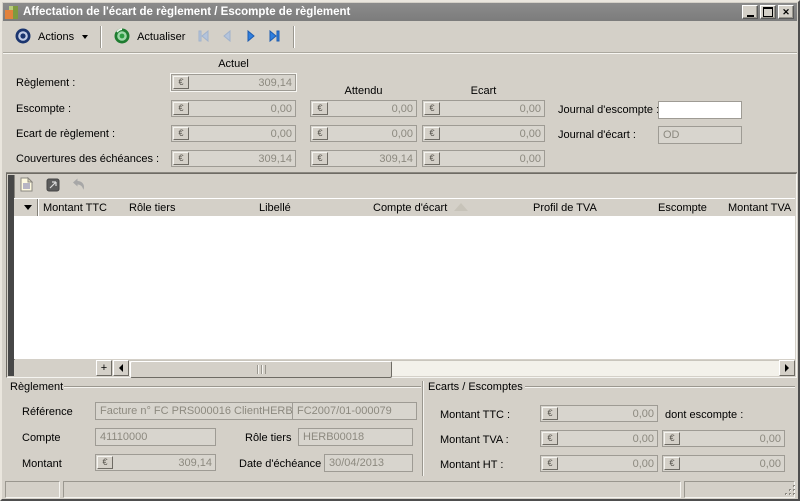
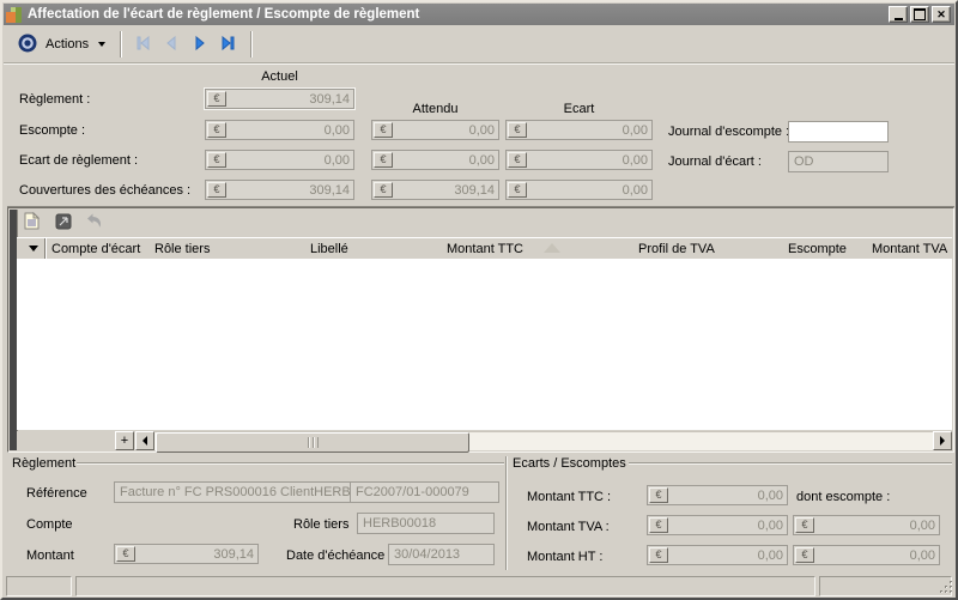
  Affectation de l'écart de règlement / Escompte de règlement
  ✕
  Actions
- Actualiser
  Actuel
  Attendu
  Ecart
  Règlement :
  Escompte :
  Ecart de règlement :
  Couvertures des échéances :
  €
  309,14
  €
  0,00
  €
  0,00
  €
  0,00
  €
  0,00
  €
  0,00
  €
  0,00
  €
  309,14
  €
  309,14
  €
  0,00
  Journal d'escompte
  Journal d'écart :
  OD
- Montant TTC
+ Compte d'écart
  Rôle tiers
  Libellé
- Compte d'écart
+ Montant TTC
  Profil de TVA
  Escompte
  Montant TVA
  +
  Règlement
  Ecarts / Escomptes
  Référence
  Facture n° FC PRS000016 ClientHERB
  FC2007/01-000079
  Compte
- 41110000
  Rôle tiers
  HERB00018
  Montant
  €
  309,14
  Date d'échéance
  30/04/2013
  Montant TTC :
  €
  0,00
  dont escompte :
  Montant TVA :
  €
  0,00
  €
  0,00
  Montant HT :
  €
  0,00
  €
  0,00
